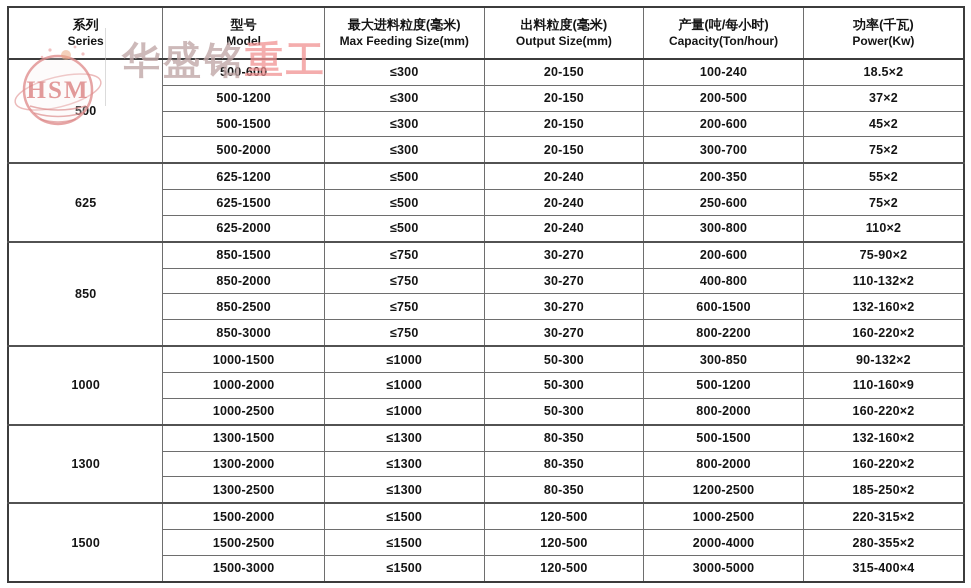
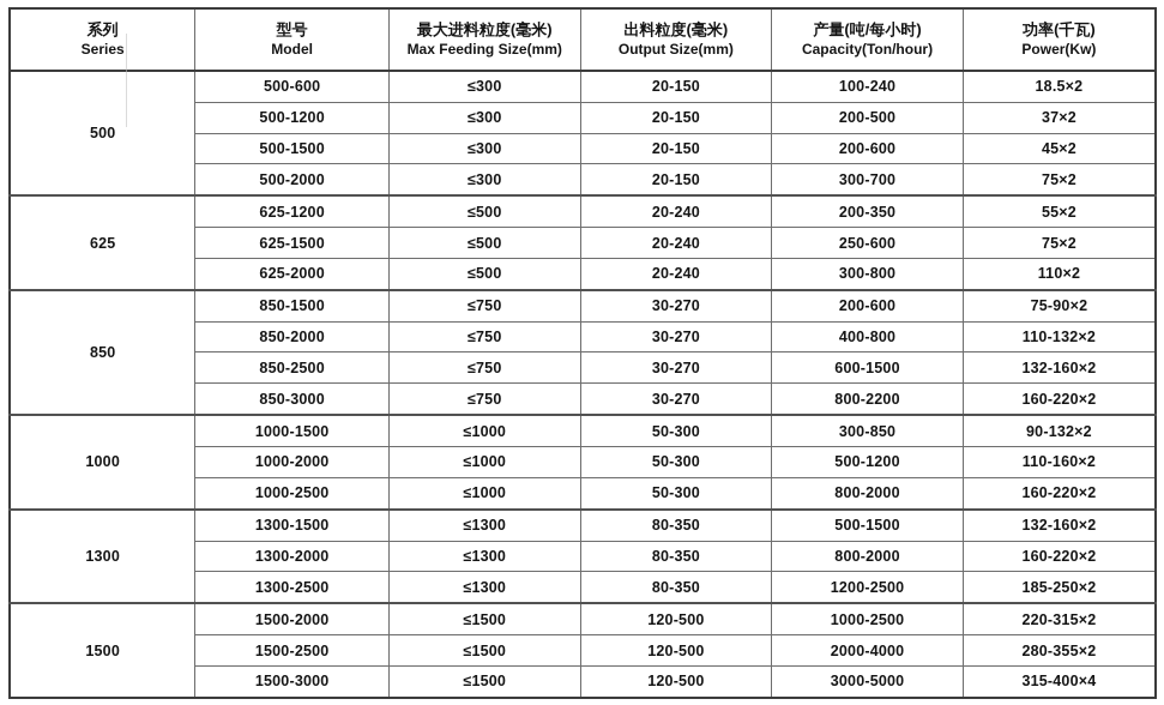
  系列 Series	型号 Model	最大进料粒度(毫米) Max Feeding Size(mm)	出料粒度(毫米) Output Size(mm)	产量(吨/每小时) Capacity(Ton/hour)	功率(千瓦) Power(Kw)
  500	500-600	≤300	20-150	100-240	18.5×2
  500-1200	≤300	20-150	200-500	37×2
  500-1500	≤300	20-150	200-600	45×2
  500-2000	≤300	20-150	300-700	75×2
  625	625-1200	≤500	20-240	200-350	55×2
  625-1500	≤500	20-240	250-600	75×2
  625-2000	≤500	20-240	300-800	110×2
  850	850-1500	≤750	30-270	200-600	75-90×2
  850-2000	≤750	30-270	400-800	110-132×2
  850-2500	≤750	30-270	600-1500	132-160×2
  850-3000	≤750	30-270	800-2200	160-220×2
  1000	1000-1500	≤1000	50-300	300-850	90-132×2
- 1000-2000	≤1000	50-300	500-1200	110-160×9
+ 1000-2000	≤1000	50-300	500-1200	110-160×2
  1000-2500	≤1000	50-300	800-2000	160-220×2
  1300	1300-1500	≤1300	80-350	500-1500	132-160×2
  1300-2000	≤1300	80-350	800-2000	160-220×2
  1300-2500	≤1300	80-350	1200-2500	185-250×2
  1500	1500-2000	≤1500	120-500	1000-2500	220-315×2
  1500-2500	≤1500	120-500	2000-4000	280-355×2
  1500-3000	≤1500	120-500	3000-5000	315-400×4
- HSM
- 华盛铭重工
